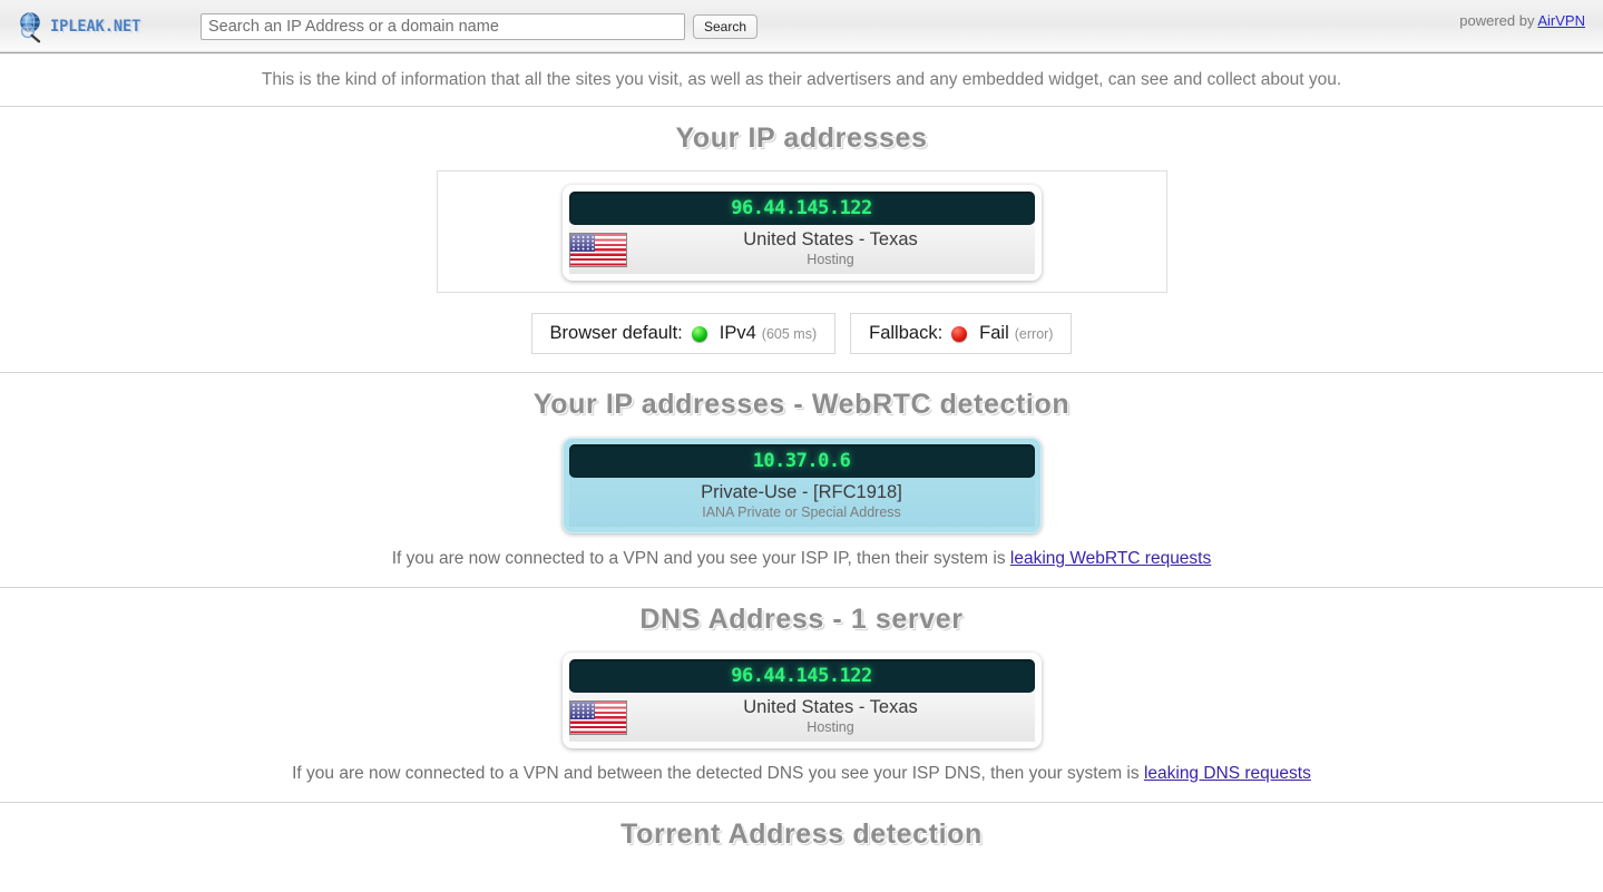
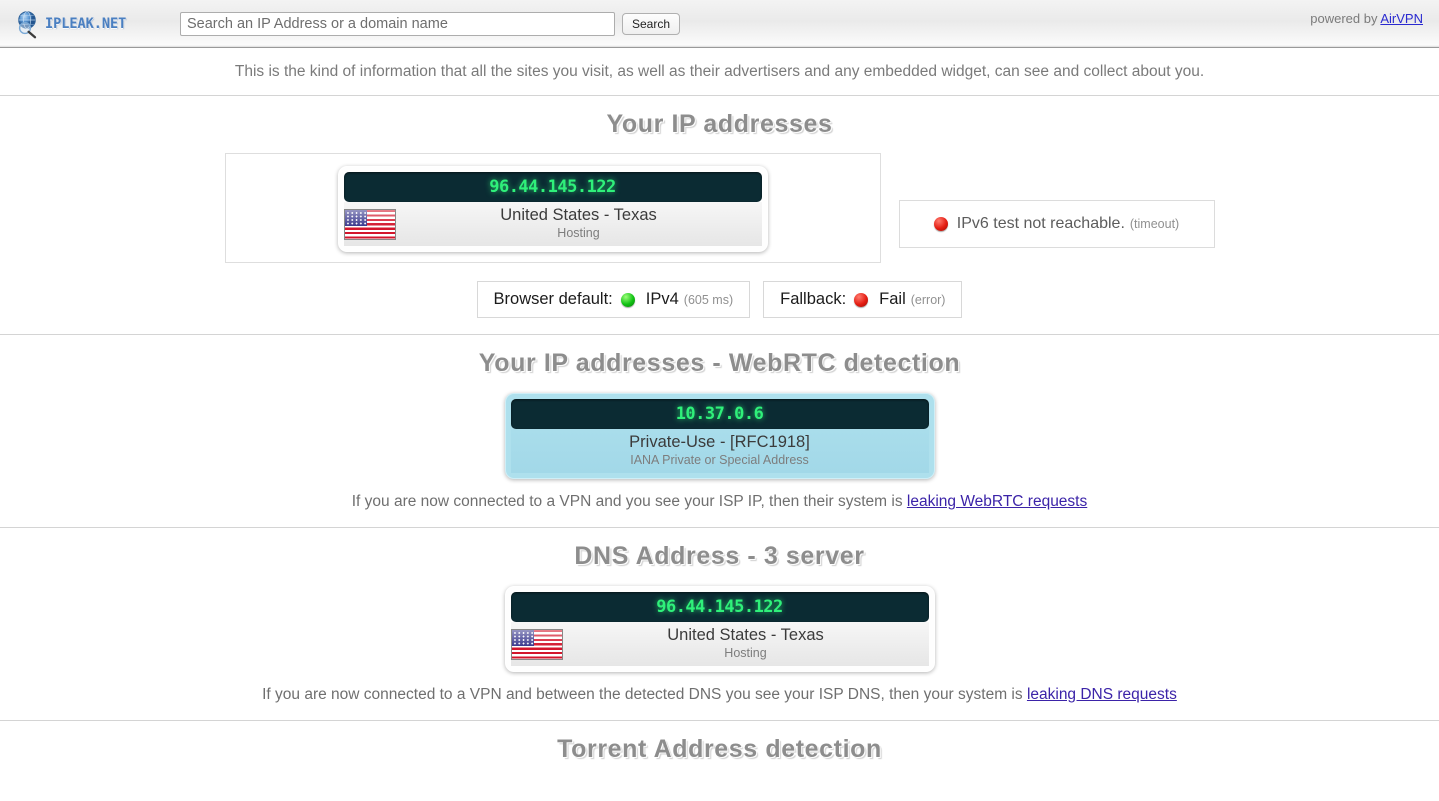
  IPLEAK.NET
  Search an IP Address or a domain name
  Search
  powered by AirVPN
  This is the kind of information that all the sites you visit, as well as their advertisers and any embedded widget, can see and collect about you.
  Your IP addresses
  96.44.145.122
  United States - Texas
  Hosting
+ IPv6 test not reachable.
+ (timeout)
  Browser default:
  IPv4
  (605 ms)
  Fallback:
  Fail
  (error)
  Your IP addresses - WebRTC detection
  10.37.0.6
  Private-Use - [RFC1918]
  IANA Private or Special Address
  If you are now connected to a VPN and you see your ISP IP, then their system is leaking WebRTC requests
- DNS Address - 1 server
+ DNS Address - 3 server
  96.44.145.122
  United States - Texas
  Hosting
  If you are now connected to a VPN and between the detected DNS you see your ISP DNS, then your system is leaking DNS requests
  Torrent Address detection
